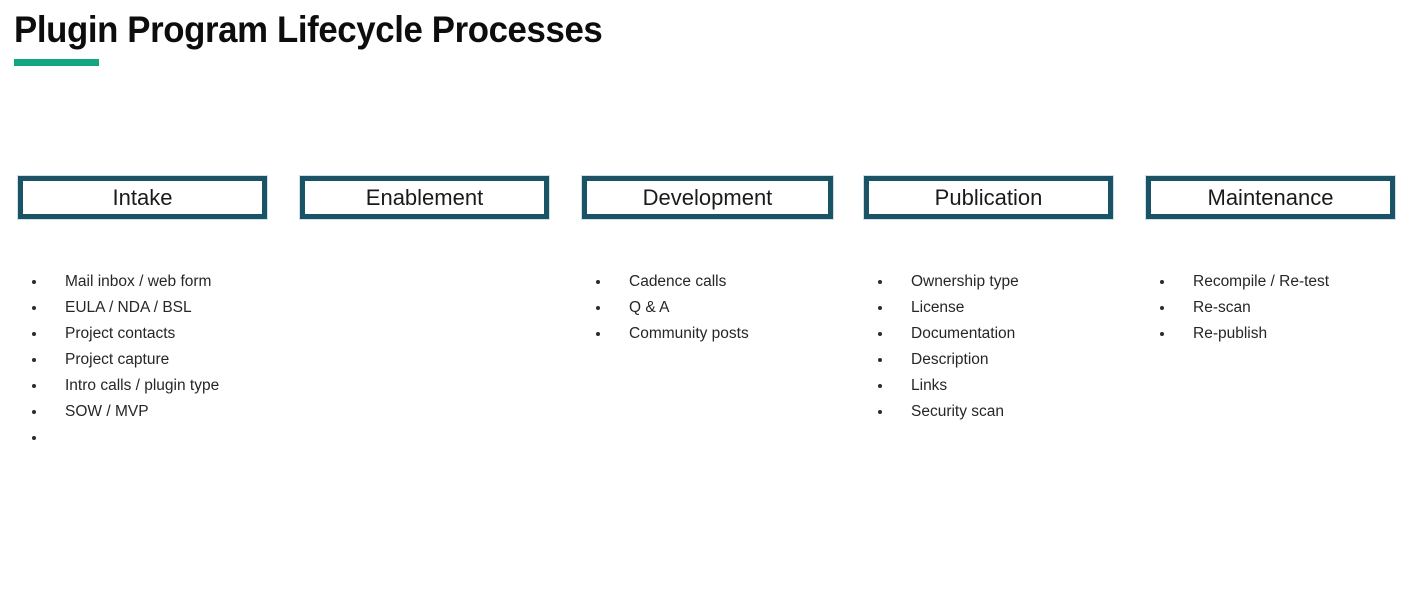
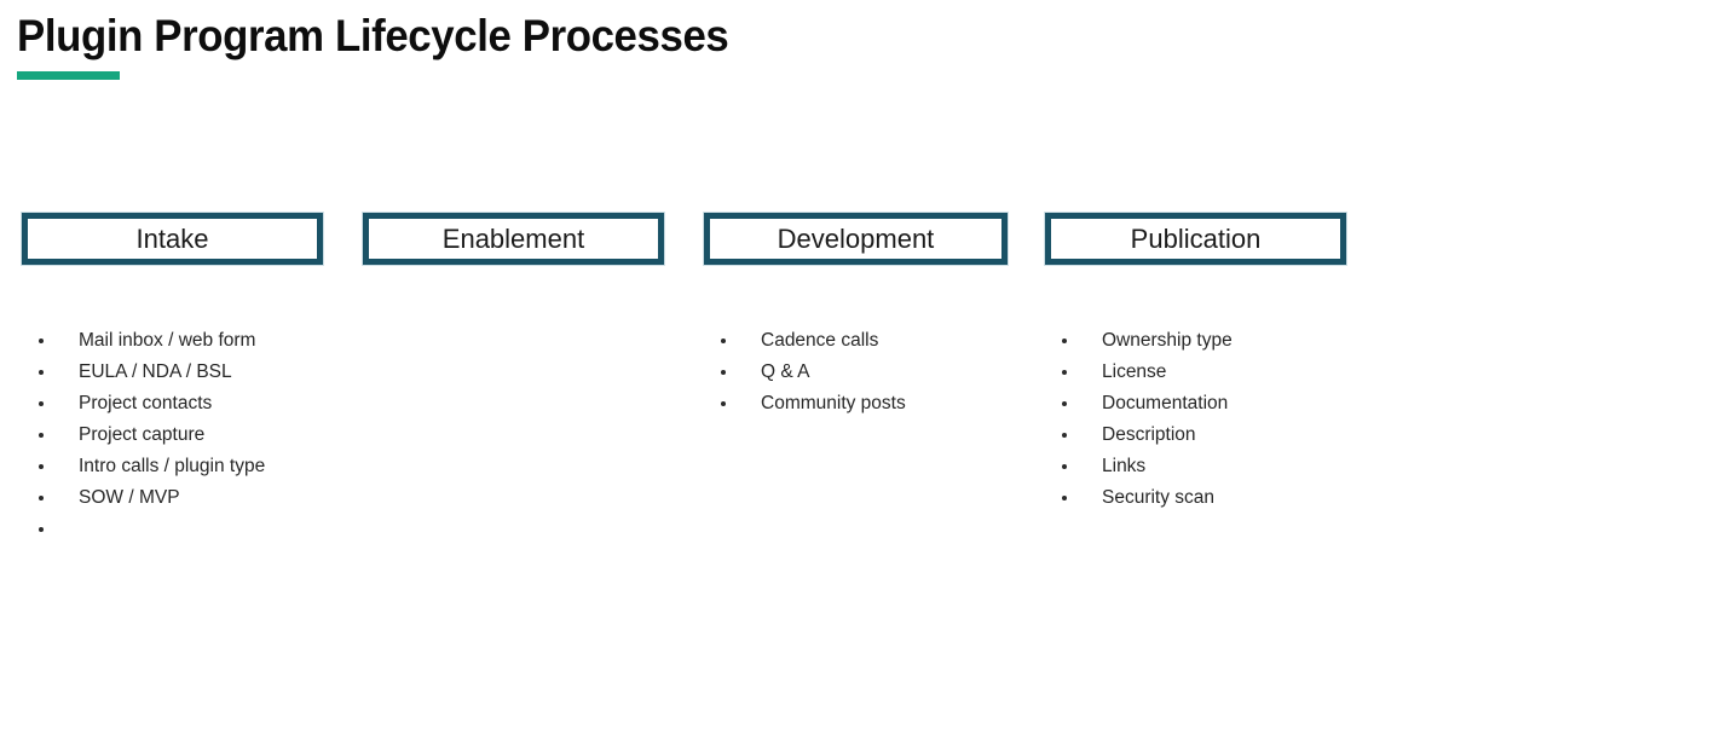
  Plugin Program Lifecycle Processes
  Intake
  Mail inbox / web form
  EULA / NDA / BSL
  Project contacts
  Project capture
  Intro calls / plugin type
  SOW / MVP
  Enablement
  Development
  Cadence calls
  Q & A
  Community posts
  Publication
  Ownership type
  License
  Documentation
  Description
  Links
  Security scan
- Maintenance
- Recompile / Re-test
- Re-scan
- Re-publish
